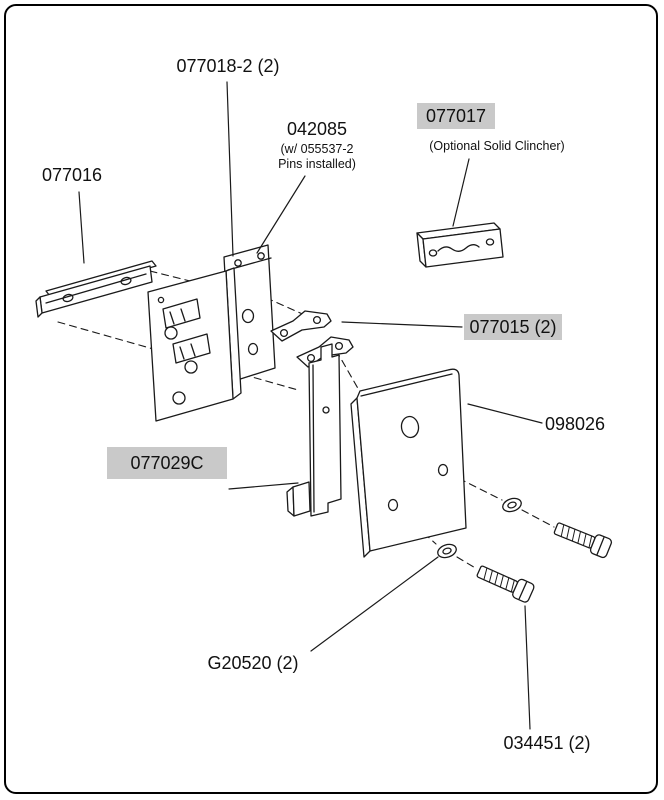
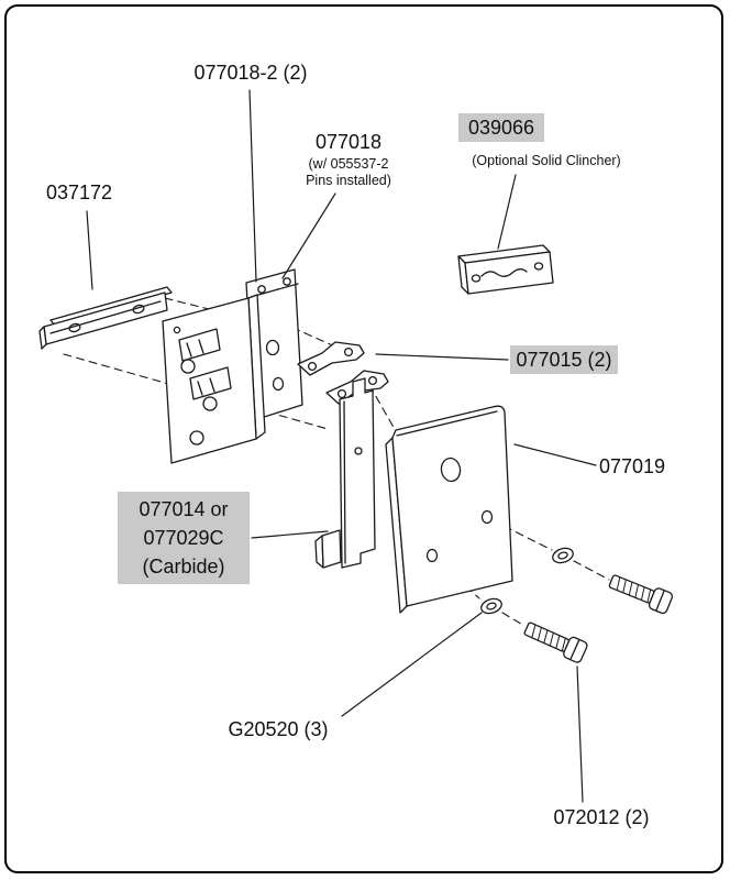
  077018-2 (2)
- 077016
+ 037172
- 042085
+ 077018
  (w/ 055537-2
  Pins installed)
- 077017
+ 039066
  (Optional Solid Clincher)
  077015 (2)
- 098026
+ 077019
+ 077014 or
  077029C
+ (Carbide)
- G20520 (2)
+ G20520 (3)
- 034451 (2)
+ 072012 (2)
